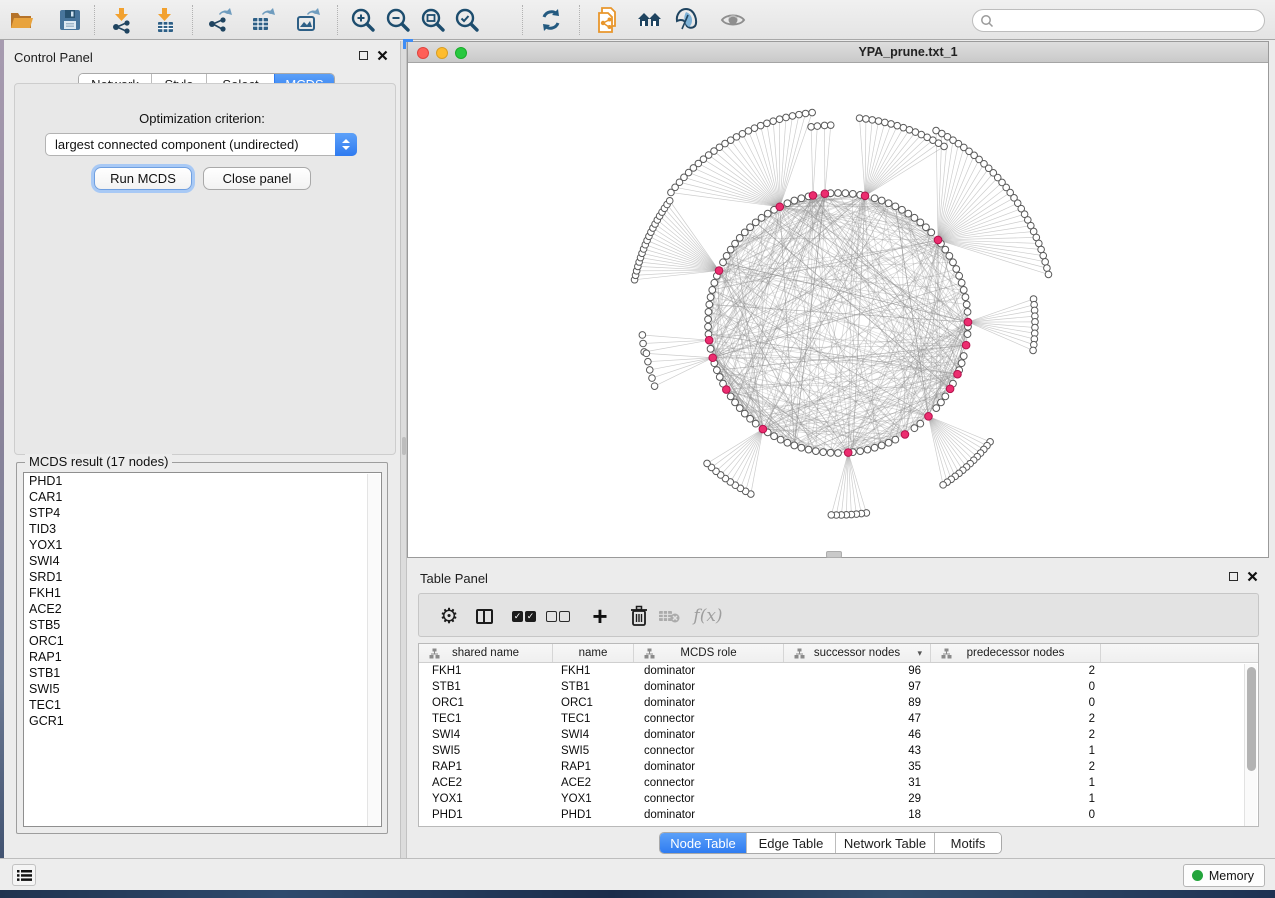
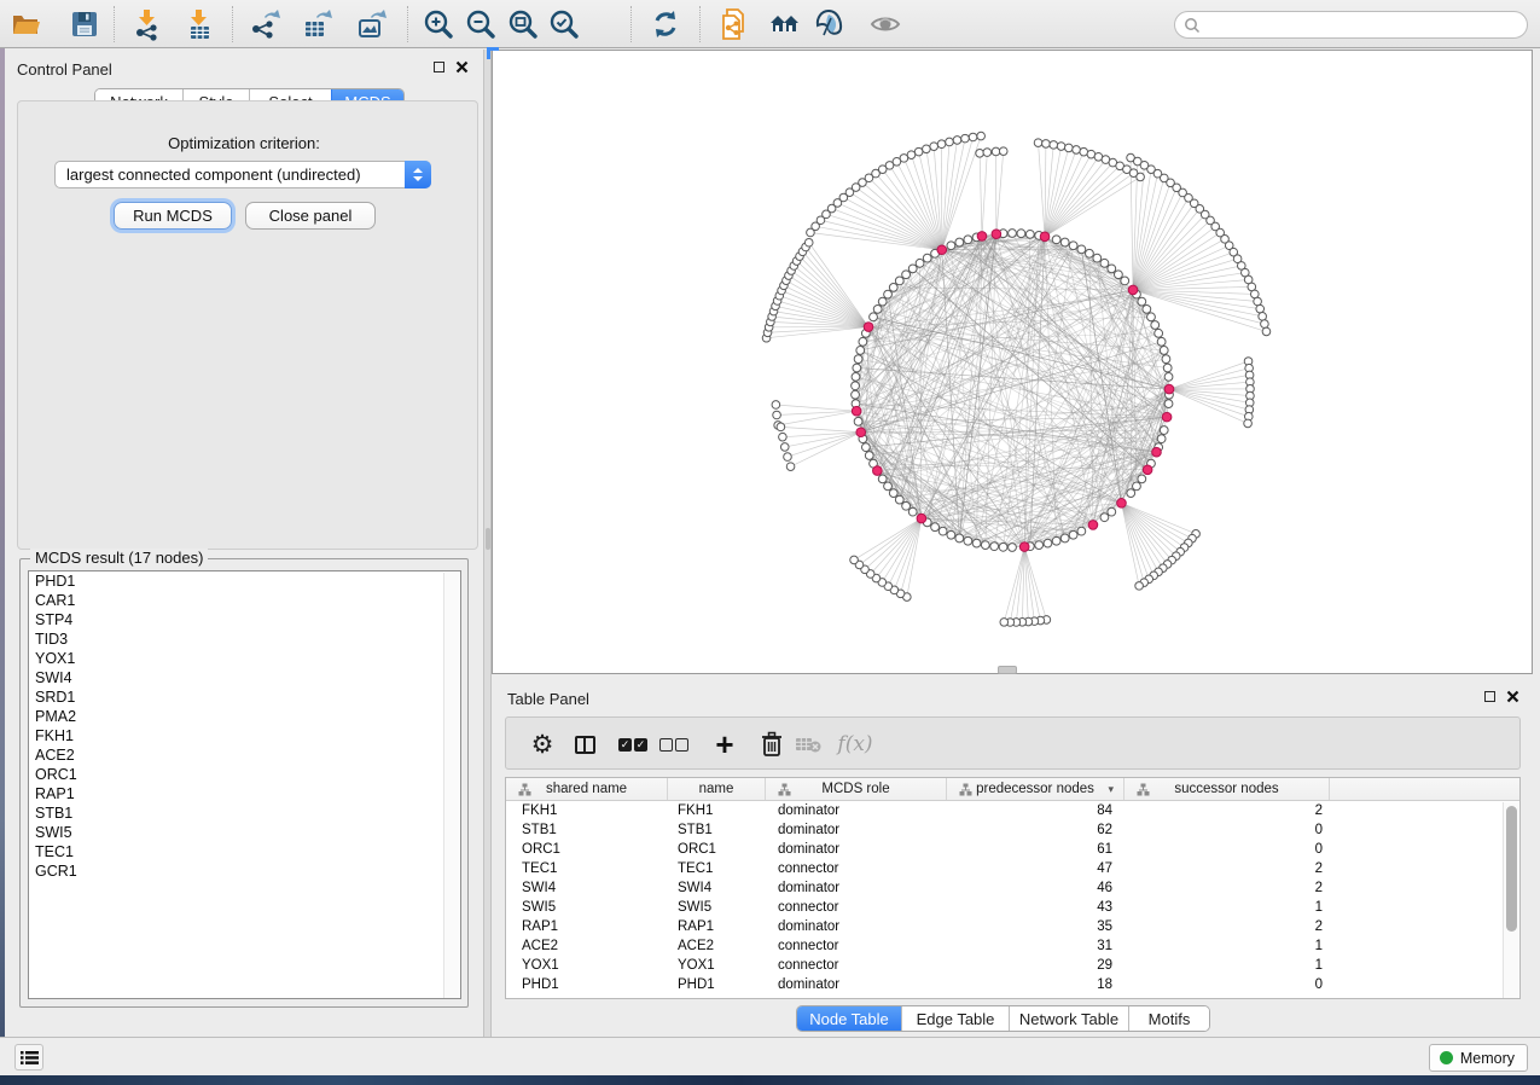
  Control Panel
  Optimization criterion:
  largest connected component (undirected)
  Run MCDS
  Close panel
  MCDS result (17 nodes)
  PHD1
  CAR1
  STP4
  TID3
  YOX1
  SWI4
  SRD1
+ PMA2
  FKH1
  ACE2
- STB5
  ORC1
  RAP1
  STB1
  SWI5
  TEC1
  GCR1
- YPA_prune.txt_1
  Table Panel
  ⚙
  ✓
  ✓
  +
  f(x)
  shared name
  name
  MCDS role
- successor nodes
+ predecessor nodes
  ▾
- predecessor nodes
+ successor nodes
  FKH1
  FKH1
  dominator
- 96
+ 84
  2
  STB1
  STB1
  dominator
- 97
+ 62
  0
  ORC1
  ORC1
  dominator
- 89
+ 61
  0
  TEC1
  TEC1
  connector
  47
  2
  SWI4
  SWI4
  dominator
  46
  2
  SWI5
  SWI5
  connector
  43
  1
  RAP1
  RAP1
  dominator
  35
  2
  ACE2
  ACE2
  connector
  31
  1
  YOX1
  YOX1
  connector
  29
  1
  PHD1
  PHD1
  dominator
  18
  0
  Node Table
  Edge Table
  Network Table
  Motifs
  Memory
